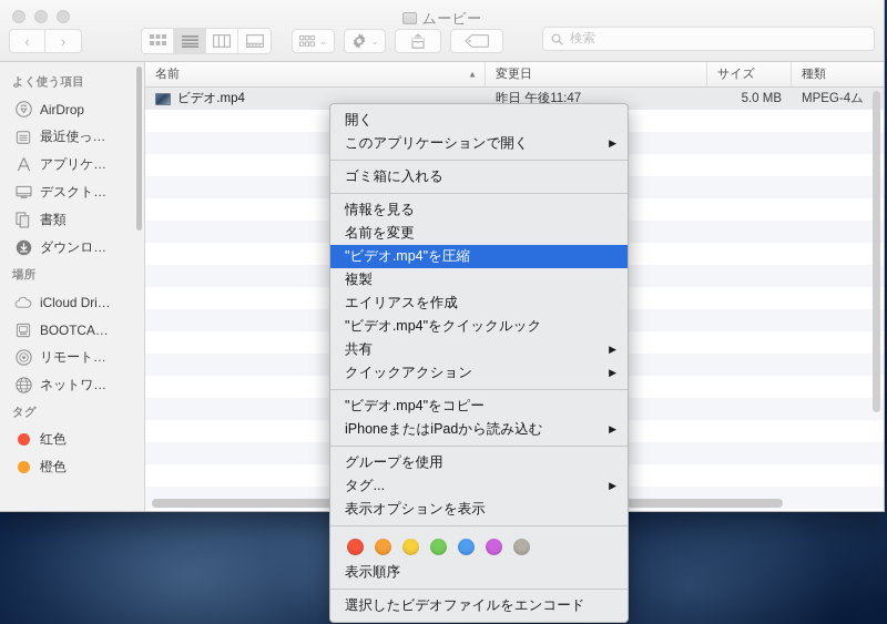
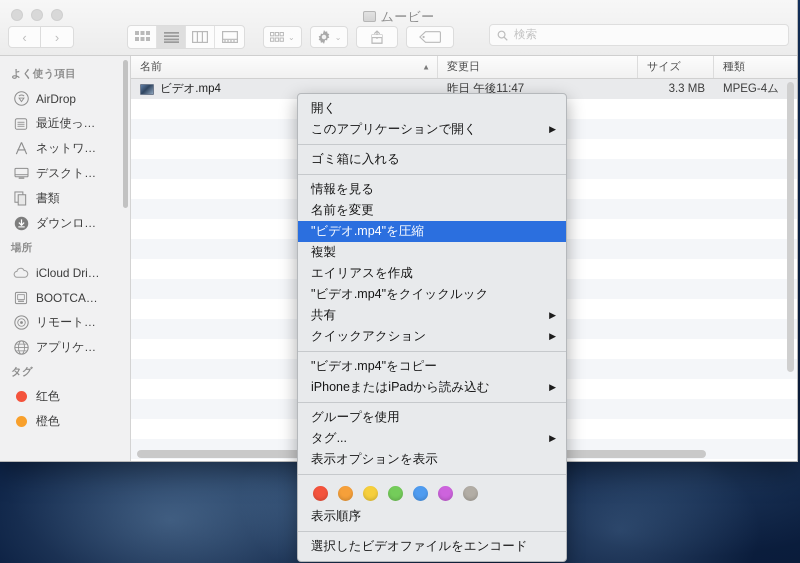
  ムービー
  ‹
  ›
  ⌄
  ⌄
  検索
  よく使う項目
  AirDrop
  最近使っ…
- アプリケ…
+ ネットワ…
  デスクト…
  書類
  ダウンロ…
  場所
  iCloud Dri…
  BOOTCA…
  リモート…
- ネットワ…
+ アプリケ…
  タグ
  红色
  橙色
  名前
  ▲
  変更日
  サイズ
  種類
  ビデオ.mp4
  昨日 午後11:47
- 5.0 MB
+ 3.3 MB
  MPEG-4ム
  開く
  このアプリケーションで開く
  ▶
  ゴミ箱に入れる
  情報を見る
  名前を変更
  "ビデオ.mp4"を圧縮
  複製
  エイリアスを作成
  "ビデオ.mp4"をクイックルック
  共有
  ▶
  クイックアクション
  ▶
  "ビデオ.mp4"をコピー
  iPhoneまたはiPadから読み込む
  ▶
  グループを使用
  タグ...
  ▶
  表示オプションを表示
  表示順序
  選択したビデオファイルをエンコード
